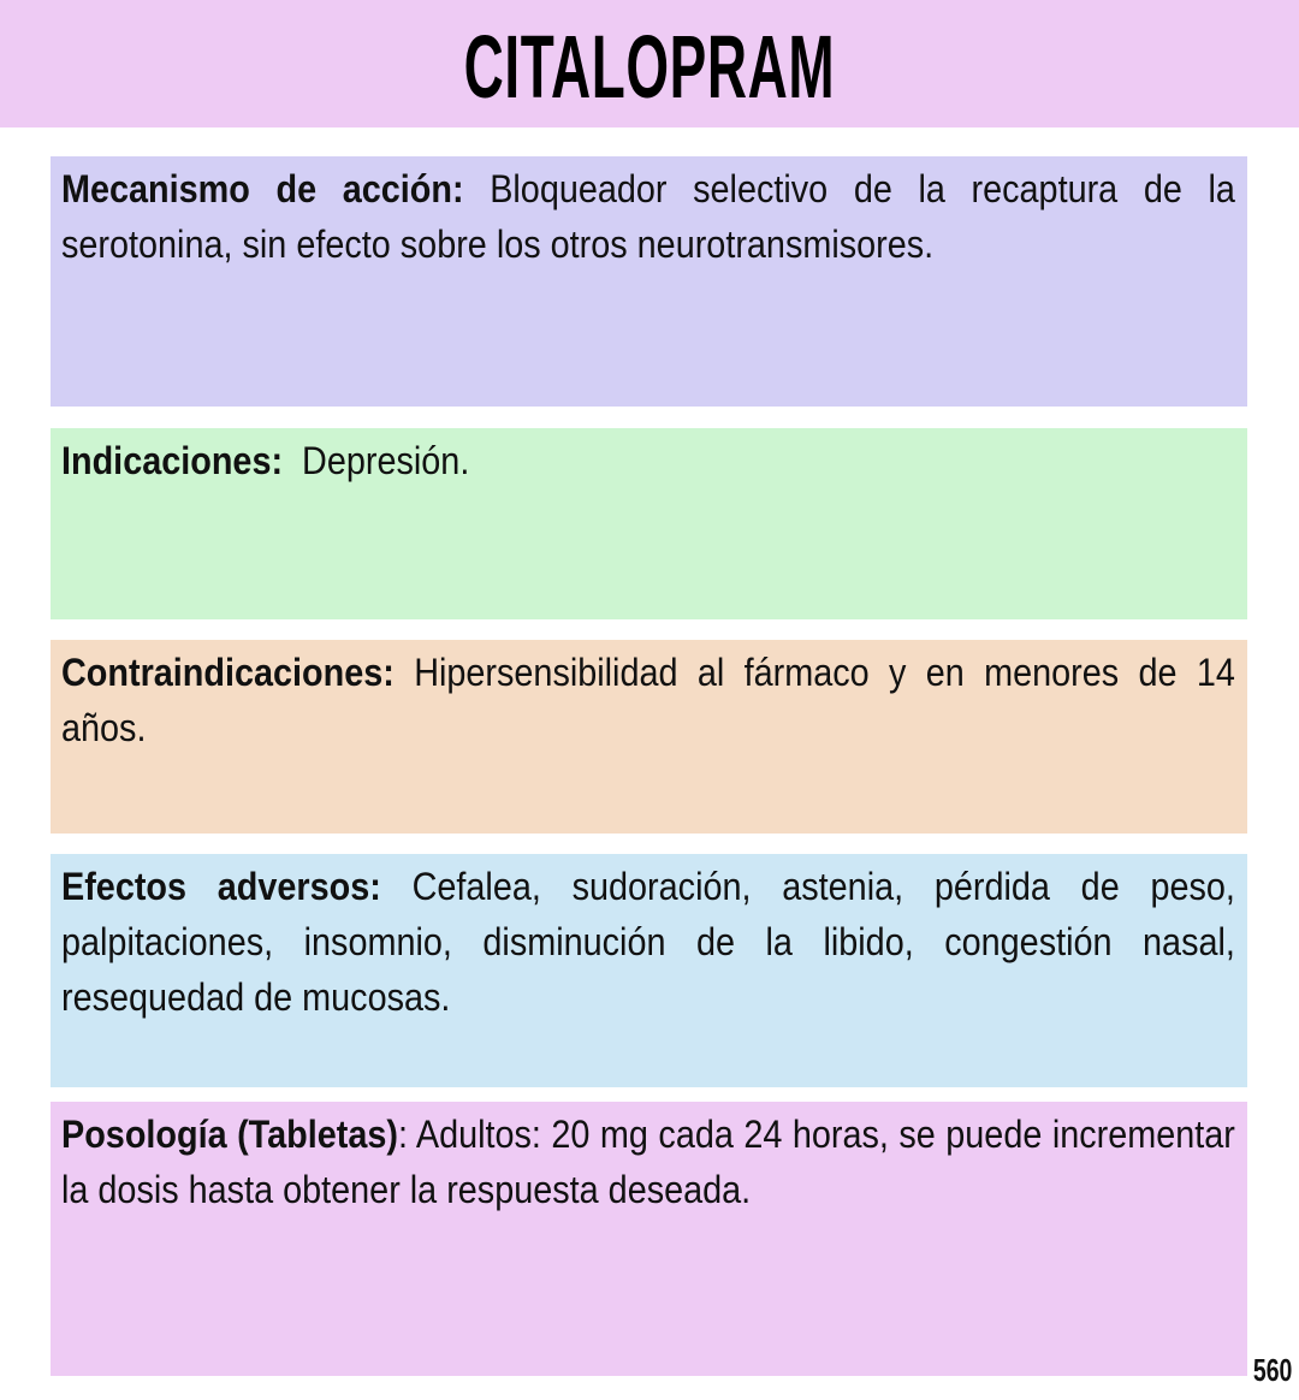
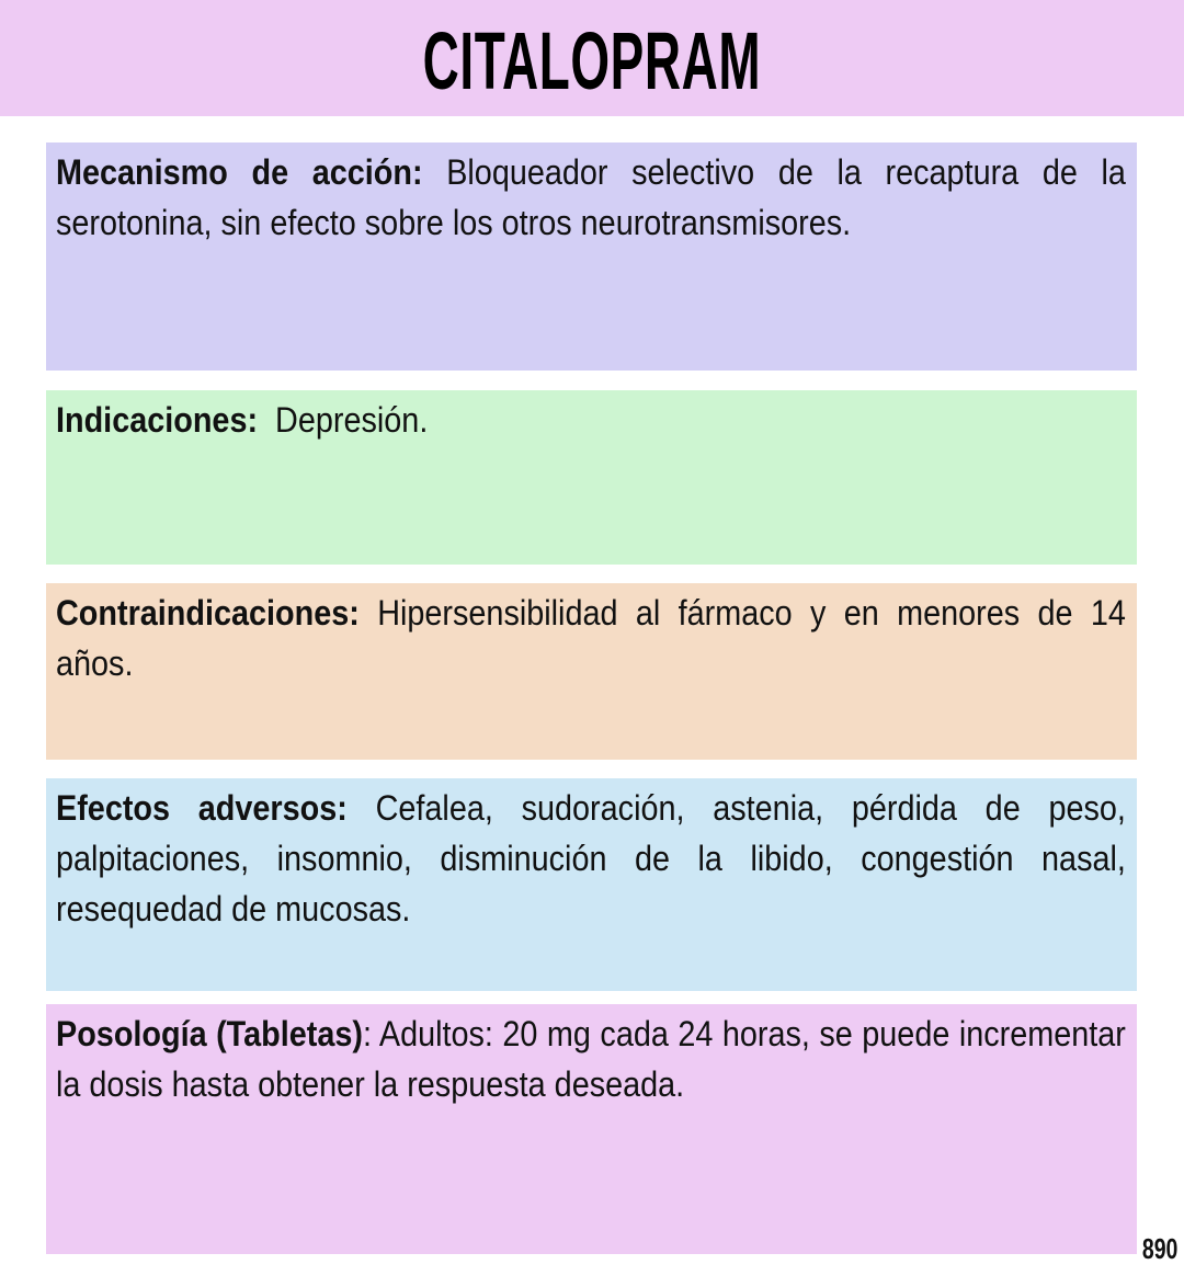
  CITALOPRAM
  Mecanismo de acción: Bloqueador selectivo de la recaptura de la serotonina, sin efecto sobre los otros neurotransmisores.
  Indicaciones: Depresión.
  Contraindicaciones: Hipersensibilidad al fármaco y en menores de 14 años.
  Efectos adversos: Cefalea, sudoración, astenia, pérdida de peso, palpitaciones, insomnio, disminución de la libido, congestión nasal, resequedad de mucosas.
  Posología (Tabletas): Adultos: 20 mg cada 24 horas, se puede incrementar la dosis hasta obtener la respuesta deseada.
- 560
+ 890
